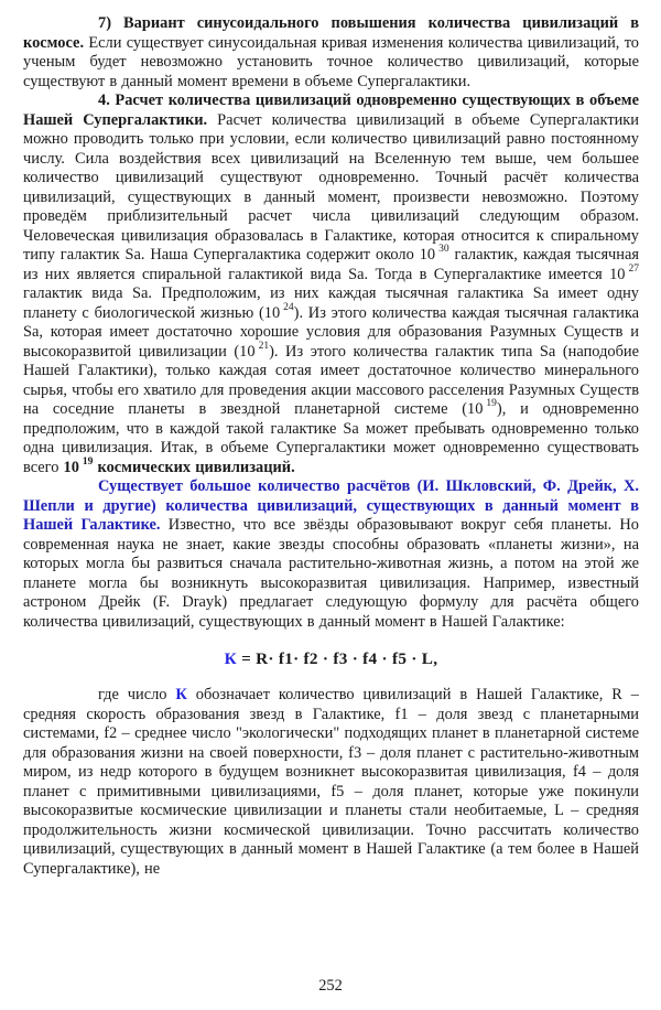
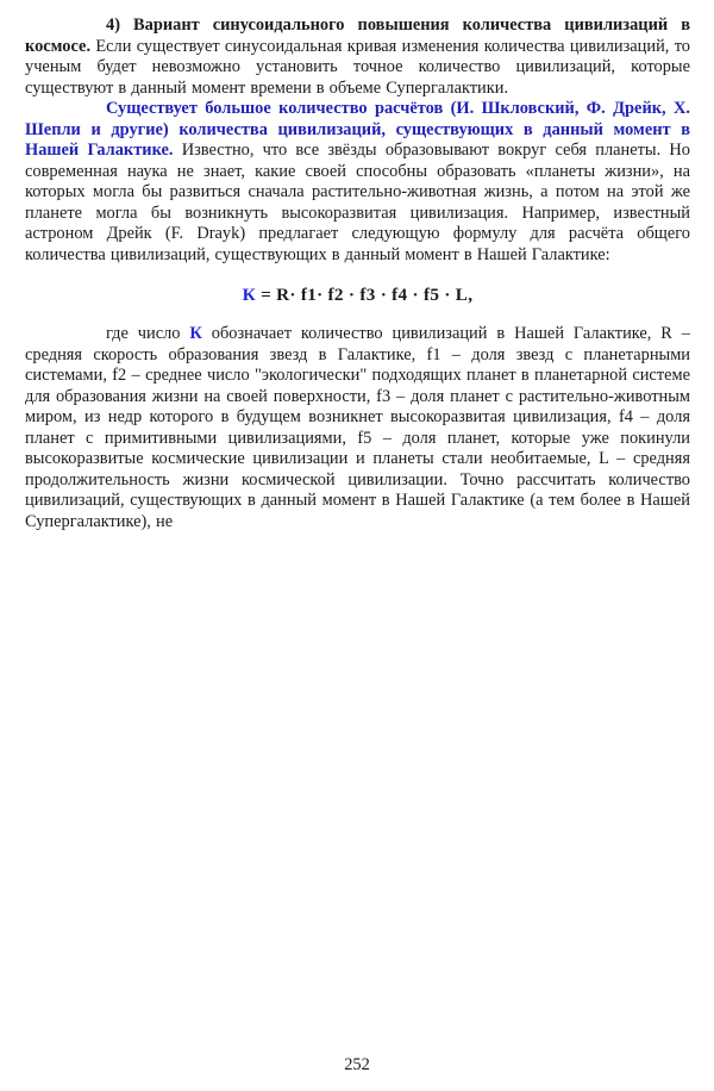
- 7) Вариант синусоидального повышения количества цивилизаций в космосе. Если существует синусоидальная кривая изменения количества цивилизаций, то ученым будет невозможно установить точное количество цивилизаций, которые существуют в данный момент времени в объеме Супергалактики.
+ 4) Вариант синусоидального повышения количества цивилизаций в космосе. Если существует синусоидальная кривая изменения количества цивилизаций, то ученым будет невозможно установить точное количество цивилизаций, которые существуют в данный момент времени в объеме Супергалактики.
- 4. Расчет количества цивилизаций одновременно существующих в объеме Нашей Супергалактики. Расчет количества цивилизаций в объеме Супергалактики можно проводить только при условии, если количество цивилизаций равно постоянному числу. Сила воздействия всех цивилизаций на Вселенную тем выше, чем большее количество цивилизаций существуют одновременно. Точный расчёт количества цивилизаций, существующих в данный момент, произвести невозможно. Поэтому проведём приблизительный расчет числа цивилизаций следующим образом. Человеческая цивилизация образовалась в Галактике, которая относится к спиральному типу галактик Sa. Наша Супергалактика содержит около 10 30 галактик, каждая тысячная из них является спиральной галактикой вида Sa. Тогда в Супергалактике имеется 10 27 галактик вида Sa. Предположим, из них каждая тысячная галактика Sa имеет одну планету с биологической жизнью (10 24). Из этого количества каждая тысячная галактика Sa, которая имеет достаточно хорошие условия для образования Разумных Существ и высокоразвитой цивилизации (10 21). Из этого количества галактик типа Sa (наподобие Нашей Галактики), только каждая сотая имеет достаточное количество минерального сырья, чтобы его хватило для проведения акции массового расселения Разумных Существ на соседние планеты в звездной планетарной системе (10 19), и одновременно предположим, что в каждой такой галактике Sa может пребывать одновременно только одна цивилизация. Итак, в объеме Супергалактики может одновременно существовать всего 10 19 космических цивилизаций.
- Существует большое количество расчётов (И. Шкловский, Ф. Дрейк, Х. Шепли и другие) количества цивилизаций, существующих в данный момент в Нашей Галактике. Известно, что все звёзды образовывают вокруг себя планеты. Но современная наука не знает, какие звезды способны образовать «планеты жизни», на которых могла бы развиться сначала растительно-животная жизнь, а потом на этой же планете могла бы возникнуть высокоразвитая цивилизация. Например, известный астроном Дрейк (F. Drayk) предлагает следующую формулу для расчёта общего количества цивилизаций, существующих в данный момент в Нашей Галактике:
+ Существует большое количество расчётов (И. Шкловский, Ф. Дрейк, Х. Шепли и другие) количества цивилизаций, существующих в данный момент в Нашей Галактике. Известно, что все звёзды образовывают вокруг себя планеты. Но современная наука не знает, какие своей способны образовать «планеты жизни», на которых могла бы развиться сначала растительно-животная жизнь, а потом на этой же планете могла бы возникнуть высокоразвитая цивилизация. Например, известный астроном Дрейк (F. Drayk) предлагает следующую формулу для расчёта общего количества цивилизаций, существующих в данный момент в Нашей Галактике:
  К = R· f1· f2 · f3 · f4 · f5 · L,
  где число К обозначает количество цивилизаций в Нашей Галактике, R – средняя скорость образования звезд в Галактике, f1 – доля звезд с планетарными системами, f2 – среднее число "экологически" подходящих планет в планетарной системе для образования жизни на своей поверхности, f3 – доля планет с растительно-животным миром, из недр которого в будущем возникнет высокоразвитая цивилизация, f4 – доля планет с примитивными цивилизациями, f5 – доля планет, которые уже покинули высокоразвитые космические цивилизации и планеты стали необитаемые, L – средняя продолжительность жизни космической цивилизации. Точно рассчитать количество цивилизаций, существующих в данный момент в Нашей Галактике (а тем более в Нашей Супергалактике), не
  252
